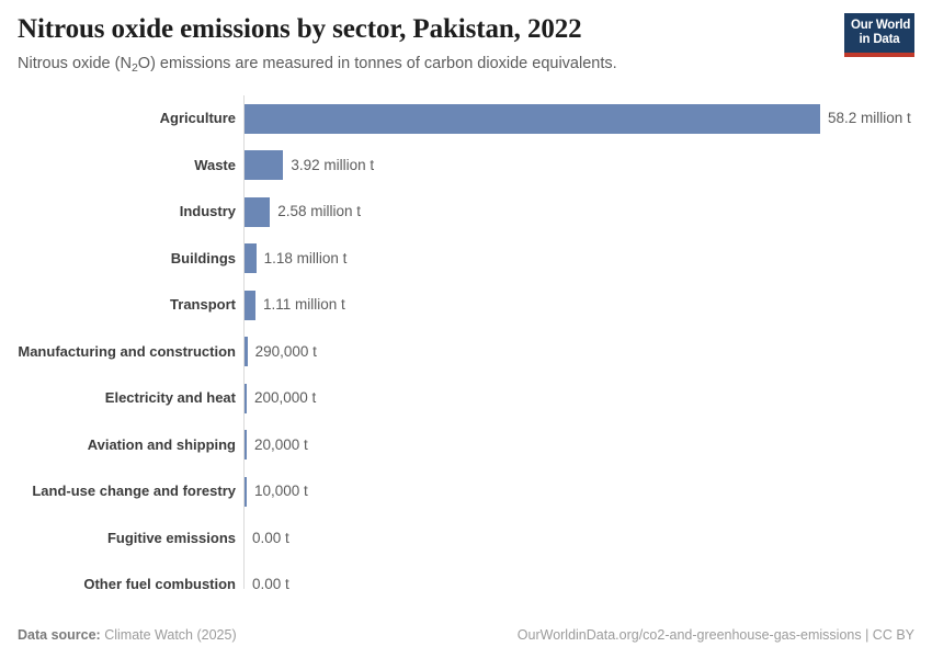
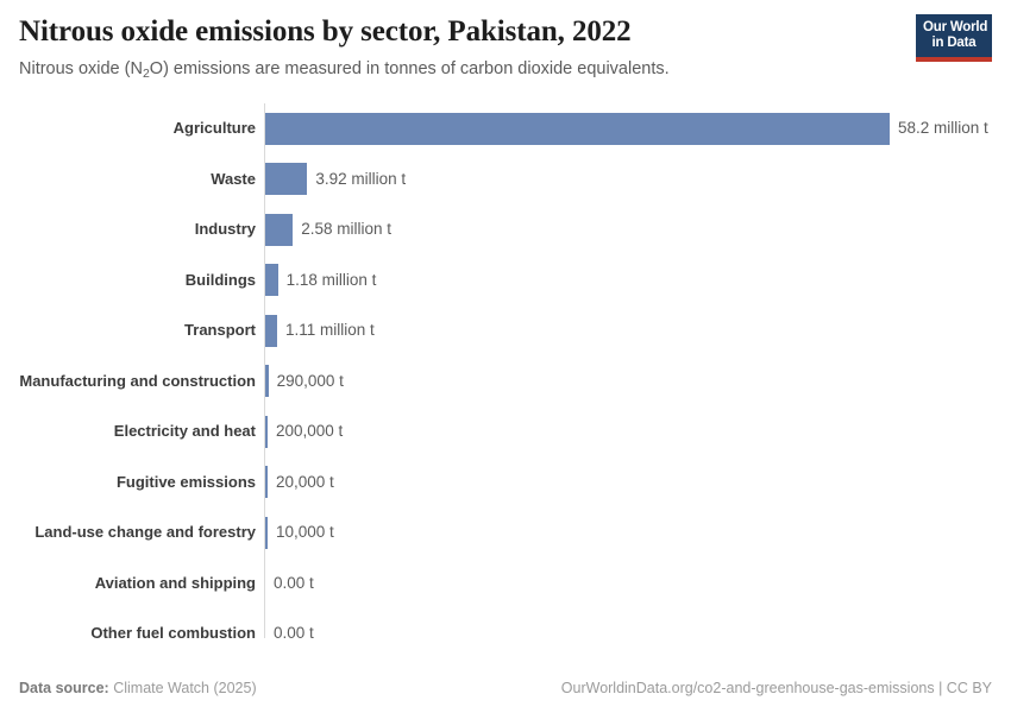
  Nitrous oxide emissions by sector, Pakistan, 2022
  Nitrous oxide (N2O) emissions are measured in tonnes of carbon dioxide equivalents.
  Our World
  in Data
  Agriculture
  58.2 million t
  Waste
  3.92 million t
  Industry
  2.58 million t
  Buildings
  1.18 million t
  Transport
  1.11 million t
  Manufacturing and construction
  290,000 t
  Electricity and heat
  200,000 t
- Aviation and shipping
+ Fugitive emissions
  20,000 t
  Land-use change and forestry
  10,000 t
- Fugitive emissions
+ Aviation and shipping
  0.00 t
  Other fuel combustion
  0.00 t
  Data source: Climate Watch (2025)
  OurWorldinData.org/co2-and-greenhouse-gas-emissions | CC BY
